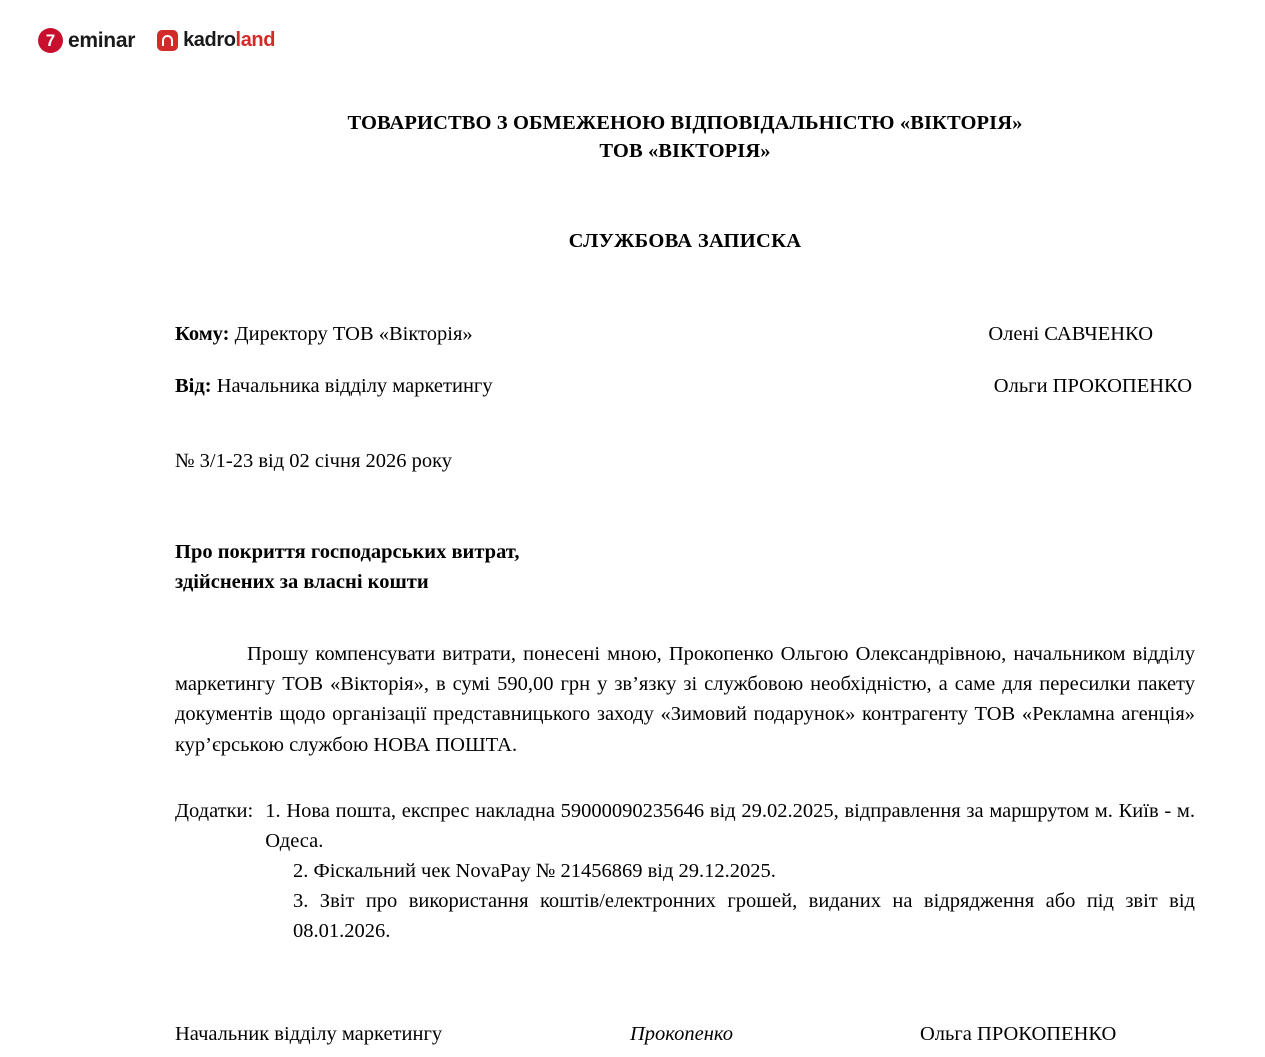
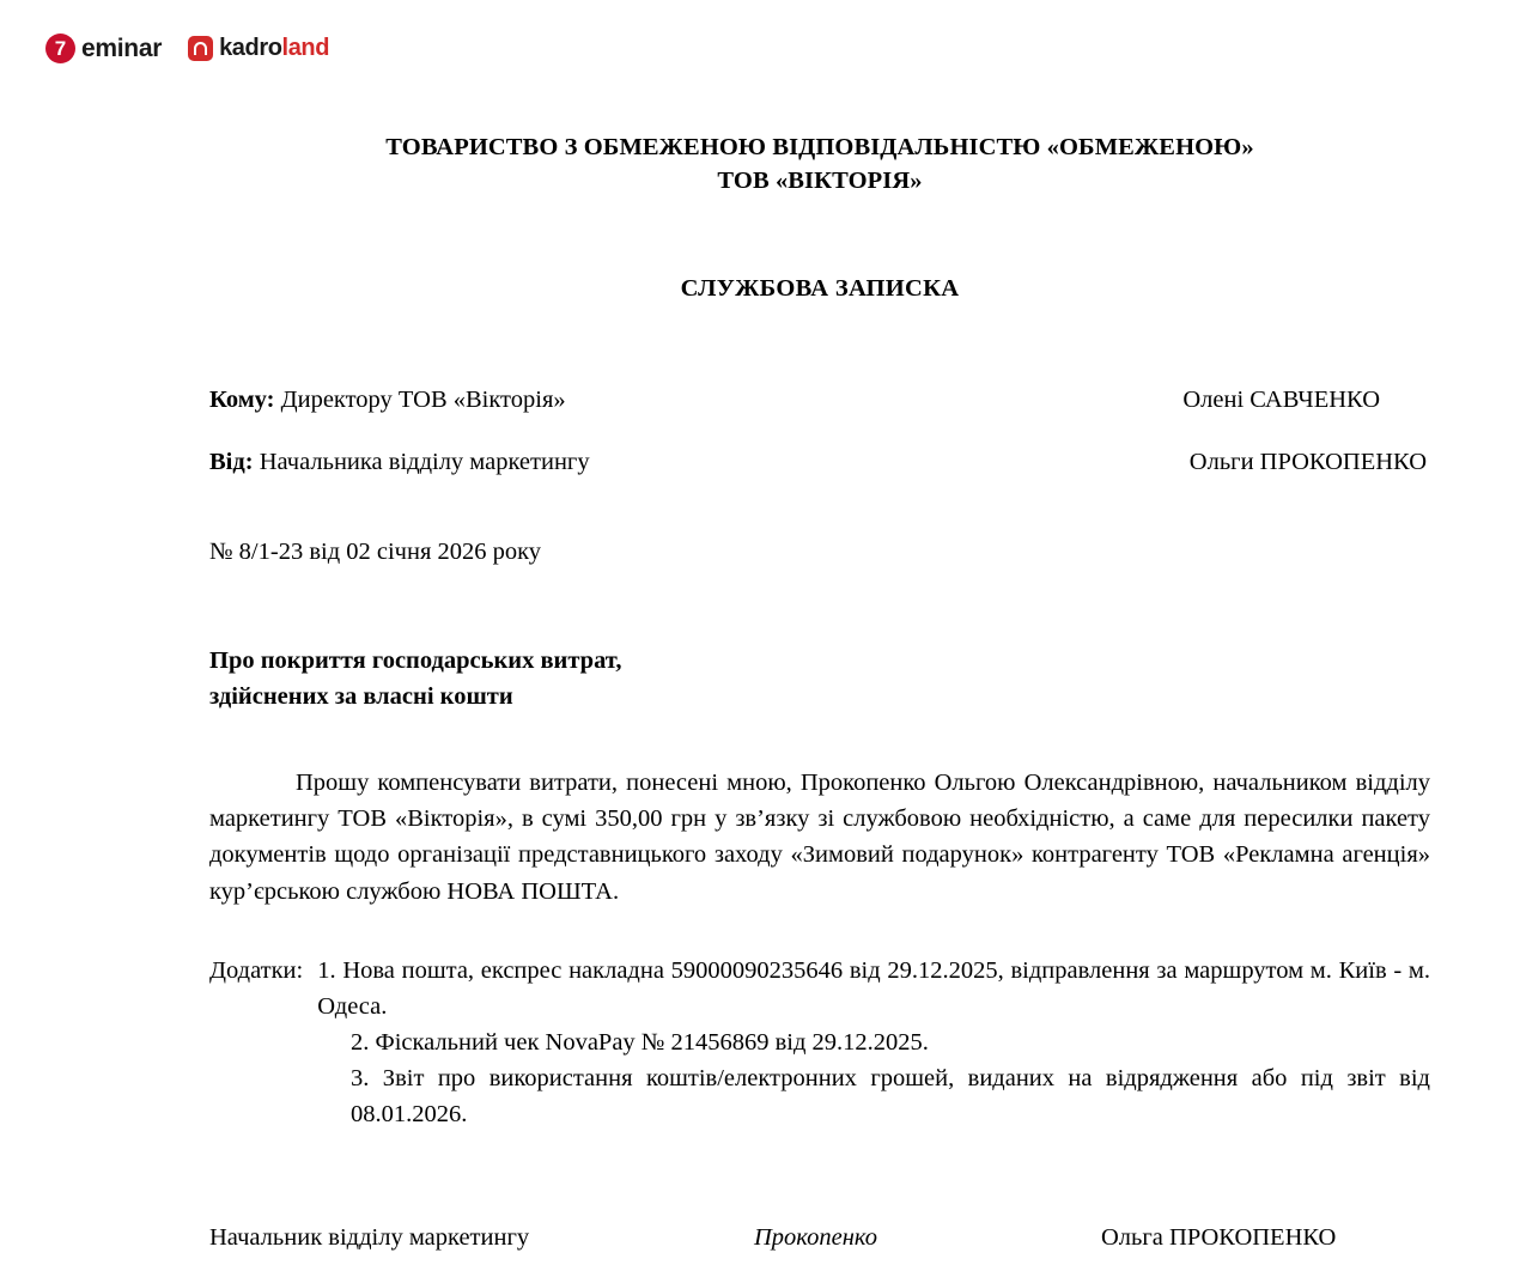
  7
  eminar
  kadroland
- ТОВАРИСТВО З ОБМЕЖЕНОЮ ВІДПОВІДАЛЬНІСТЮ «ВІКТОРІЯ»
+ ТОВАРИСТВО З ОБМЕЖЕНОЮ ВІДПОВІДАЛЬНІСТЮ «ОБМЕЖЕНОЮ»
  ТОВ «ВІКТОРІЯ»
  СЛУЖБОВА ЗАПИСКА
  Кому: Директору ТОВ «Вікторія»
  Олені САВЧЕНКО
  Від: Начальника відділу маркетингу
  Ольги ПРОКОПЕНКО
- № 3/1-23 від 02 січня 2026 року
+ № 8/1-23 від 02 січня 2026 року
  Про покриття господарських витрат,
  здійснених за власні кошти
- Прошу компенсувати витрати, понесені мною, Прокопенко Ольгою Олександрівною, начальником відділу маркетингу ТОВ «Вікторія», в сумі 590,00 грн у зв’язку зі службовою необхідністю, а саме для пересилки пакету документів щодо організації представницького заходу «Зимовий подарунок» контрагенту ТОВ «Рекламна агенція» кур’єрською службою НОВА ПОШТА.
+ Прошу компенсувати витрати, понесені мною, Прокопенко Ольгою Олександрівною, начальником відділу маркетингу ТОВ «Вікторія», в сумі 350,00 грн у зв’язку зі службовою необхідністю, а саме для пересилки пакету документів щодо організації представницького заходу «Зимовий подарунок» контрагенту ТОВ «Рекламна агенція» кур’єрською службою НОВА ПОШТА.
  Додатки:
- 1. Нова пошта, експрес накладна 59000090235646 від 29.02.2025, відправлення за маршрутом м. Київ - м. Одеса.
+ 1. Нова пошта, експрес накладна 59000090235646 від 29.12.2025, відправлення за маршрутом м. Київ - м. Одеса.
  2. Фіскальний чек NovaPay № 21456869 від 29.12.2025.
  3. Звіт про використання коштів/електронних грошей, виданих на відрядження або під звіт від 08.01.2026.
  Начальник відділу маркетингу
  Прокопенко
  Ольга ПРОКОПЕНКО
